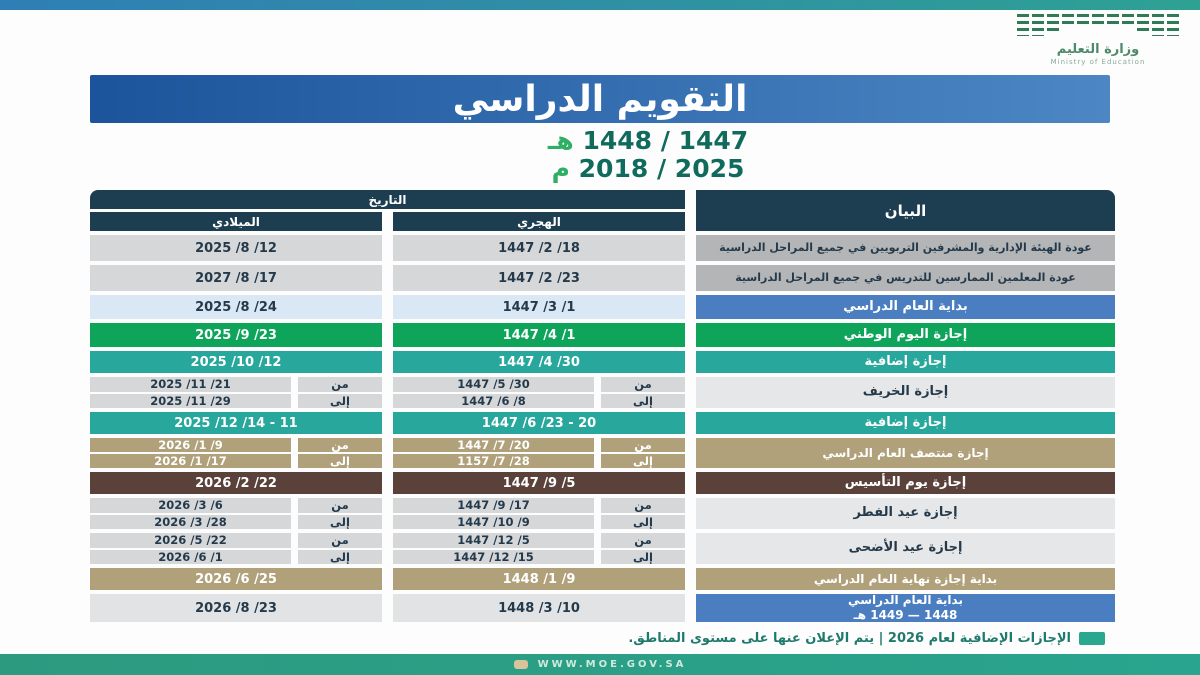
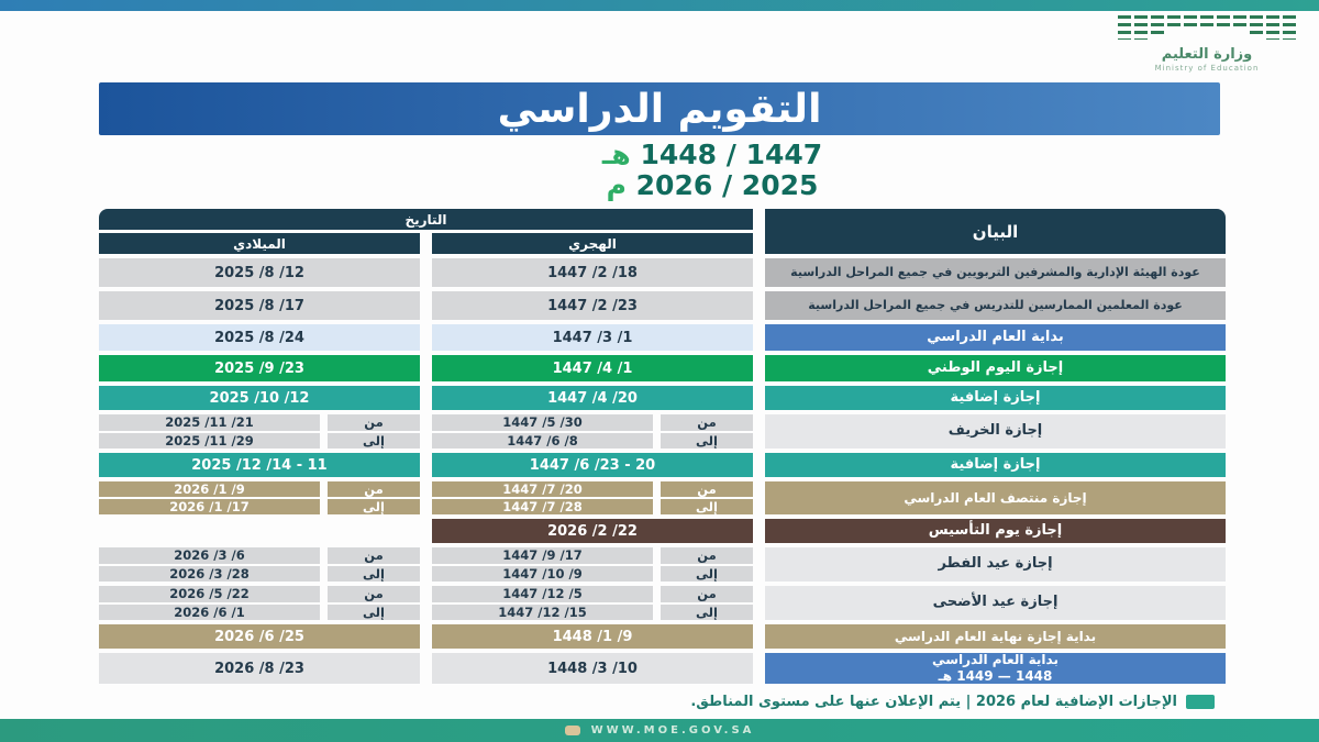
  وزارة التعليم
  Ministry of Education
  التقويم الدراسي
  1447 / 1448 هـ
- 2025 / 2018 م
+ 2025 / 2026 م
  البيان
  التاريخ
  الهجري
  الميلادي
  عودة الهيئة الإدارية والمشرفين التربويين في جميع المراحل الدراسية
  1447 /2 /18
  2025 /8 /12
  عودة المعلمين الممارسين للتدريس في جميع المراحل الدراسية
  1447 /2 /23
- 2027 /8 /17
+ 2025 /8 /17
  بداية العام الدراسي
  1447 /3 /1
  2025 /8 /24
  إجازة اليوم الوطني
  1447 /4 /1
  2025 /9 /23
  إجازة إضافية
- 1447 /4 /30
+ 1447 /4 /20
  2025 /10 /12
  إجازة الخريف
  من
  1447 /5 /30
  إلى
  1447 /6 /8
  من
  2025 /11 /21
  إلى
  2025 /11 /29
  إجازة إضافية
  1447 /6 /23 - 20
  2025 /12 /14 - 11
  إجازة منتصف العام الدراسي
  من
  1447 /7 /20
  إلى
- 1157 /7 /28
+ 1447 /7 /28
  من
  2026 /1 /9
  إلى
  2026 /1 /17
  إجازة يوم التأسيس
- 1447 /9 /5
  2026 /2 /22
  إجازة عيد الفطر
  من
  1447 /9 /17
  إلى
  1447 /10 /9
  من
  2026 /3 /6
  إلى
  2026 /3 /28
  إجازة عيد الأضحى
  من
  1447 /12 /5
  إلى
  1447 /12 /15
  من
  2026 /5 /22
  إلى
  2026 /6 /1
  بداية إجازة نهاية العام الدراسي
  1448 /1 /9
  2026 /6 /25
  بداية العام الدراسي
  1448 — 1449 هـ
  1448 /3 /10
  2026 /8 /23
  الإجازات الإضافية لعام 2026 | يتم الإعلان عنها على مستوى المناطق.
  WWW.MOE.GOV.SA
